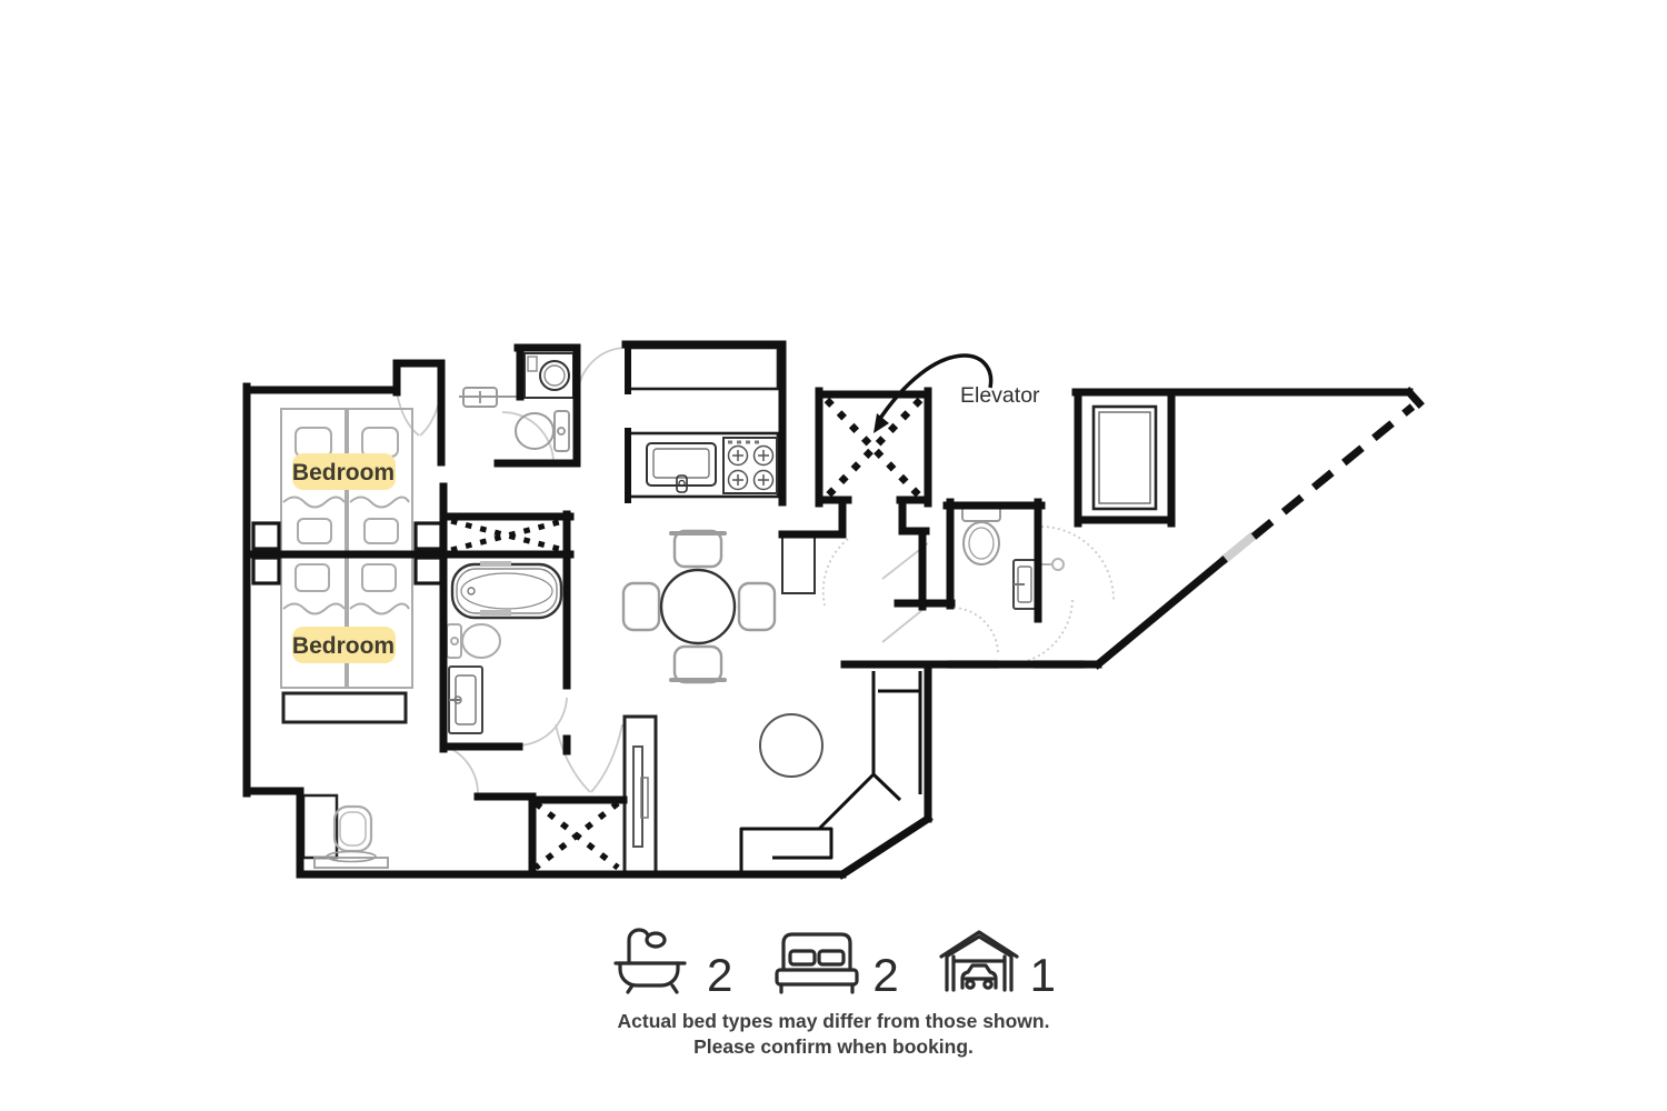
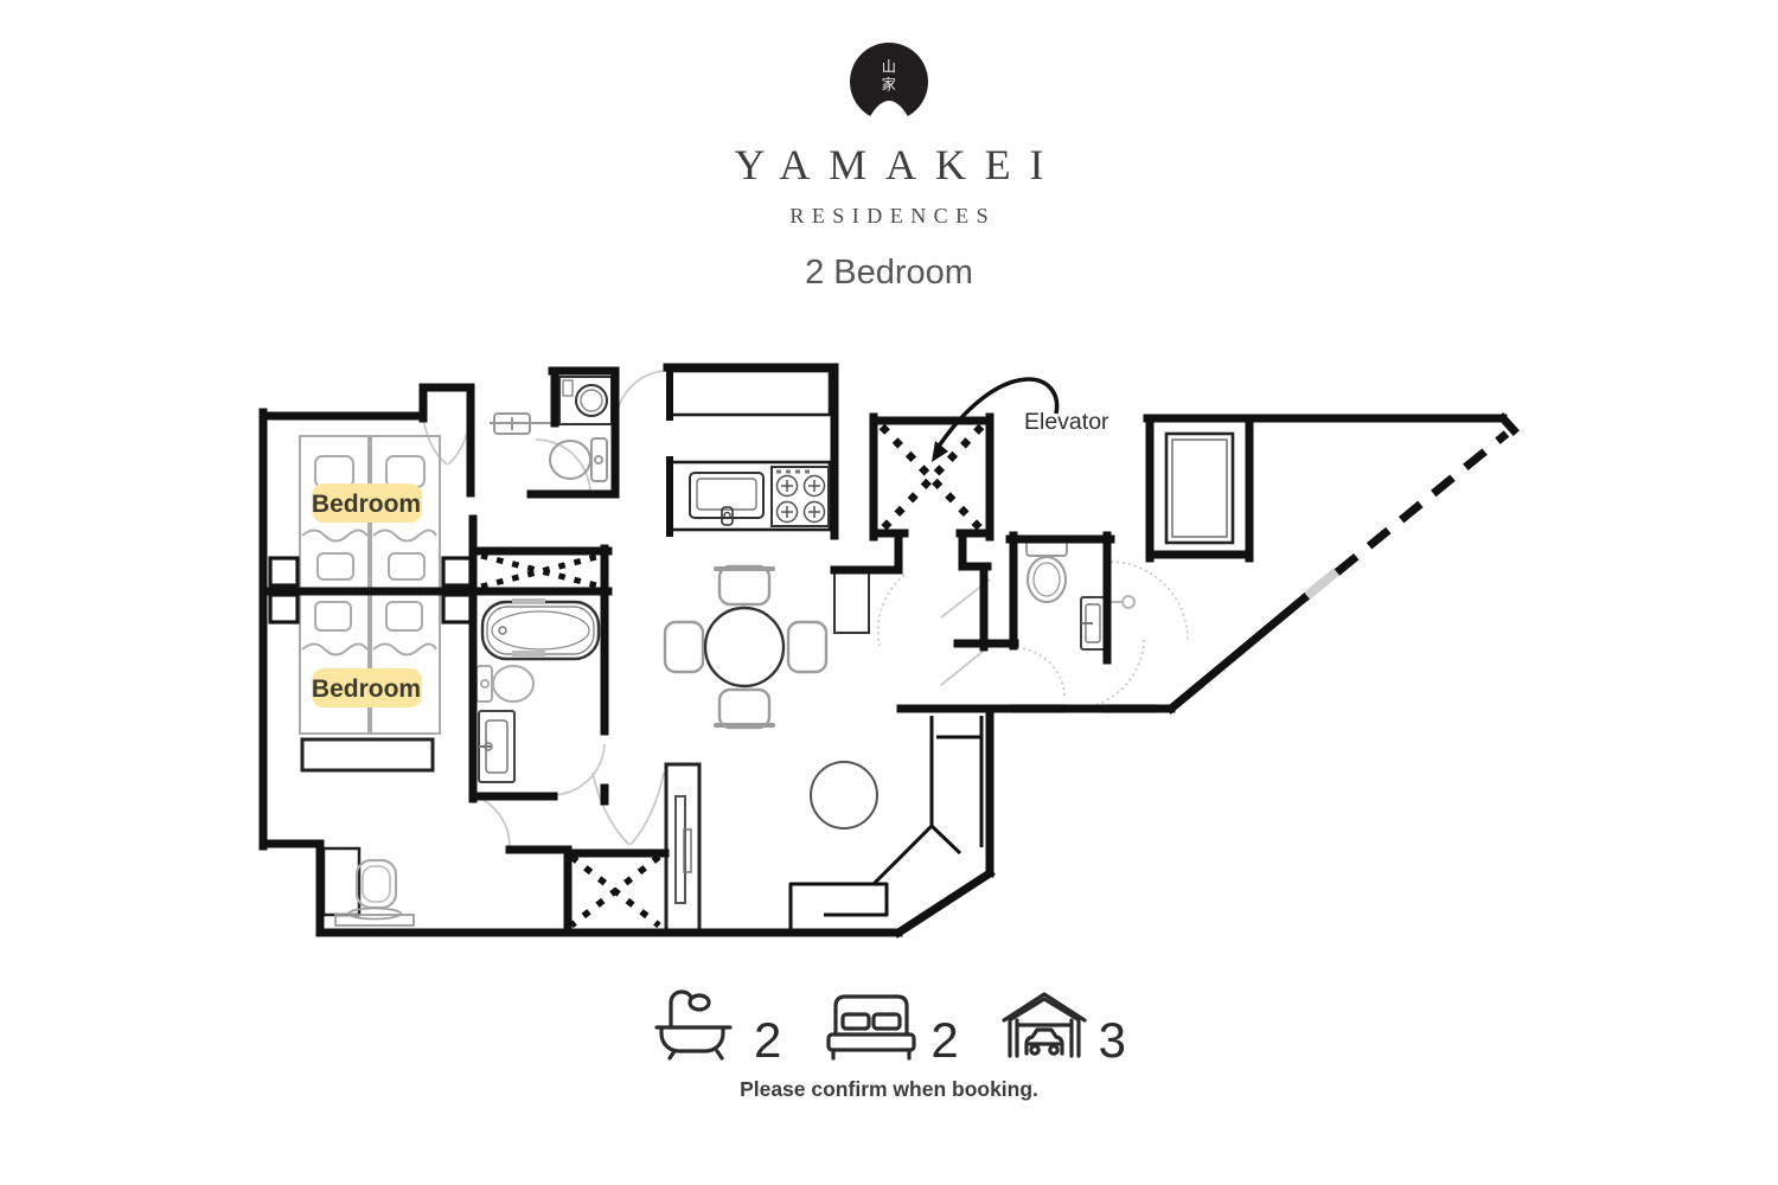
+ 山
+ 家
+ YAMAKEI
+ RESIDENCES
+ 2 Bedroom
  Bedroom
  Bedroom
  Elevator
  2
  2
- 1
+ 3
- Actual bed types may differ from those shown.
  Please confirm when booking.
